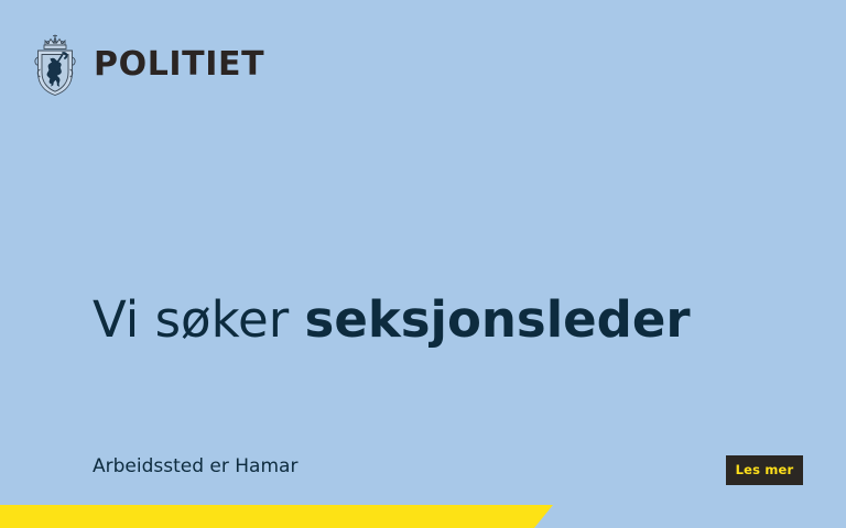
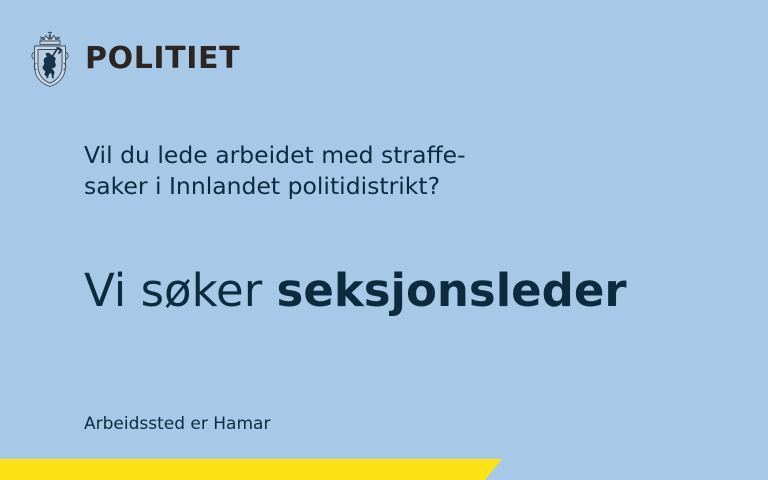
  POLITIET
+ Vil du lede arbeidet med straffe-
+ saker i Innlandet politidistrikt?
  Vi søker seksjonsleder
  Arbeidssted er Hamar
- Les mer
